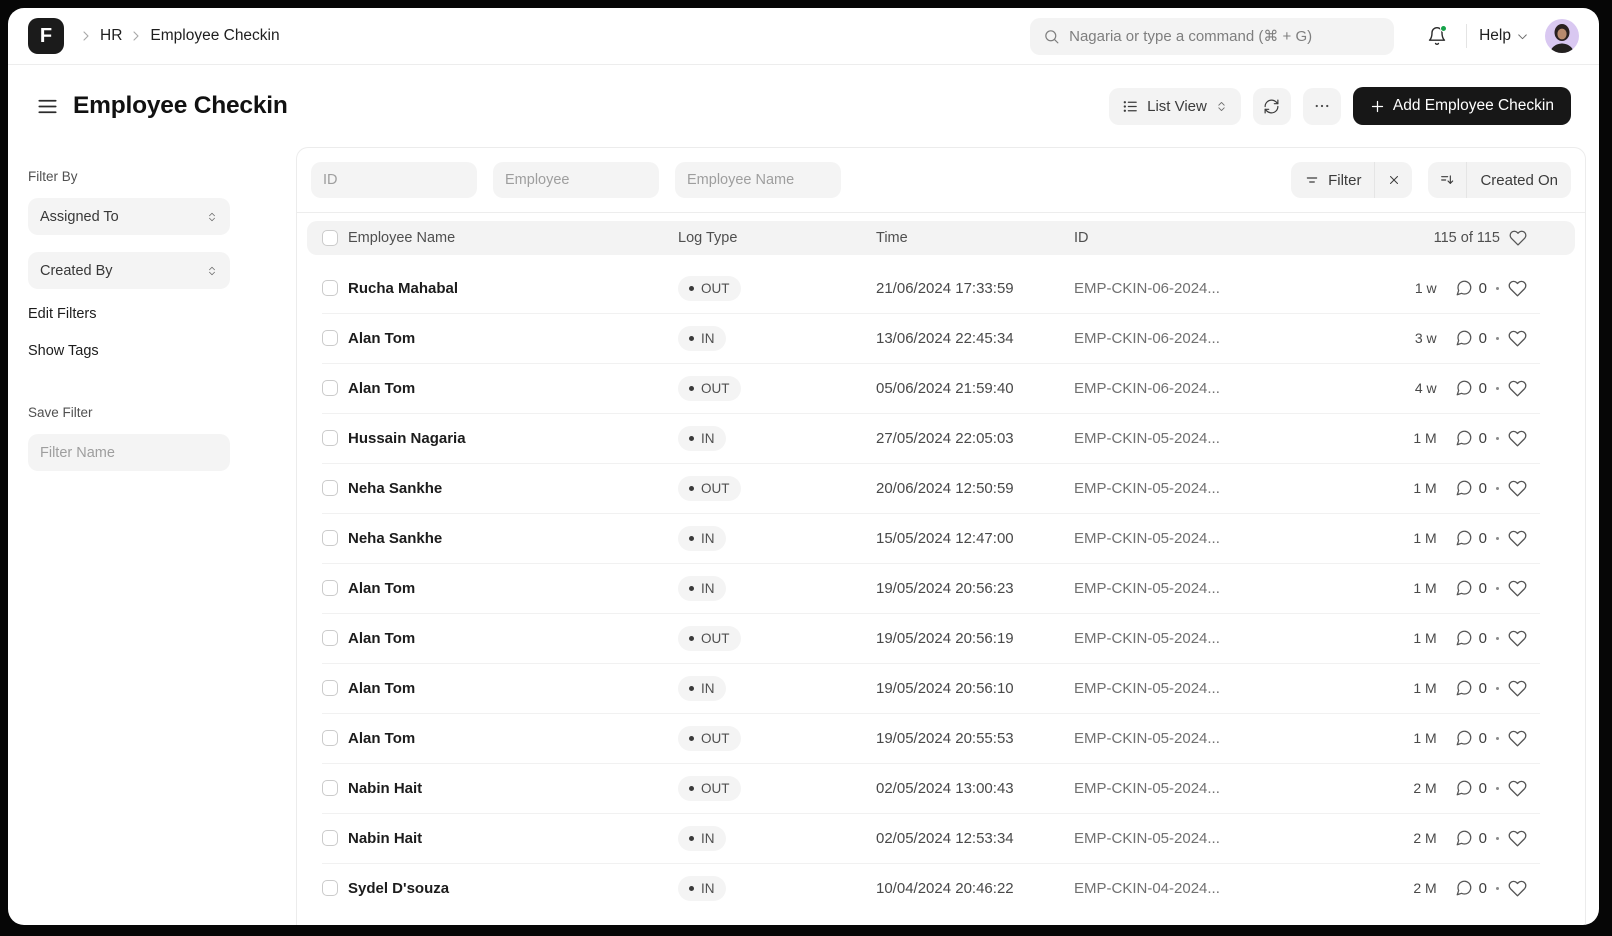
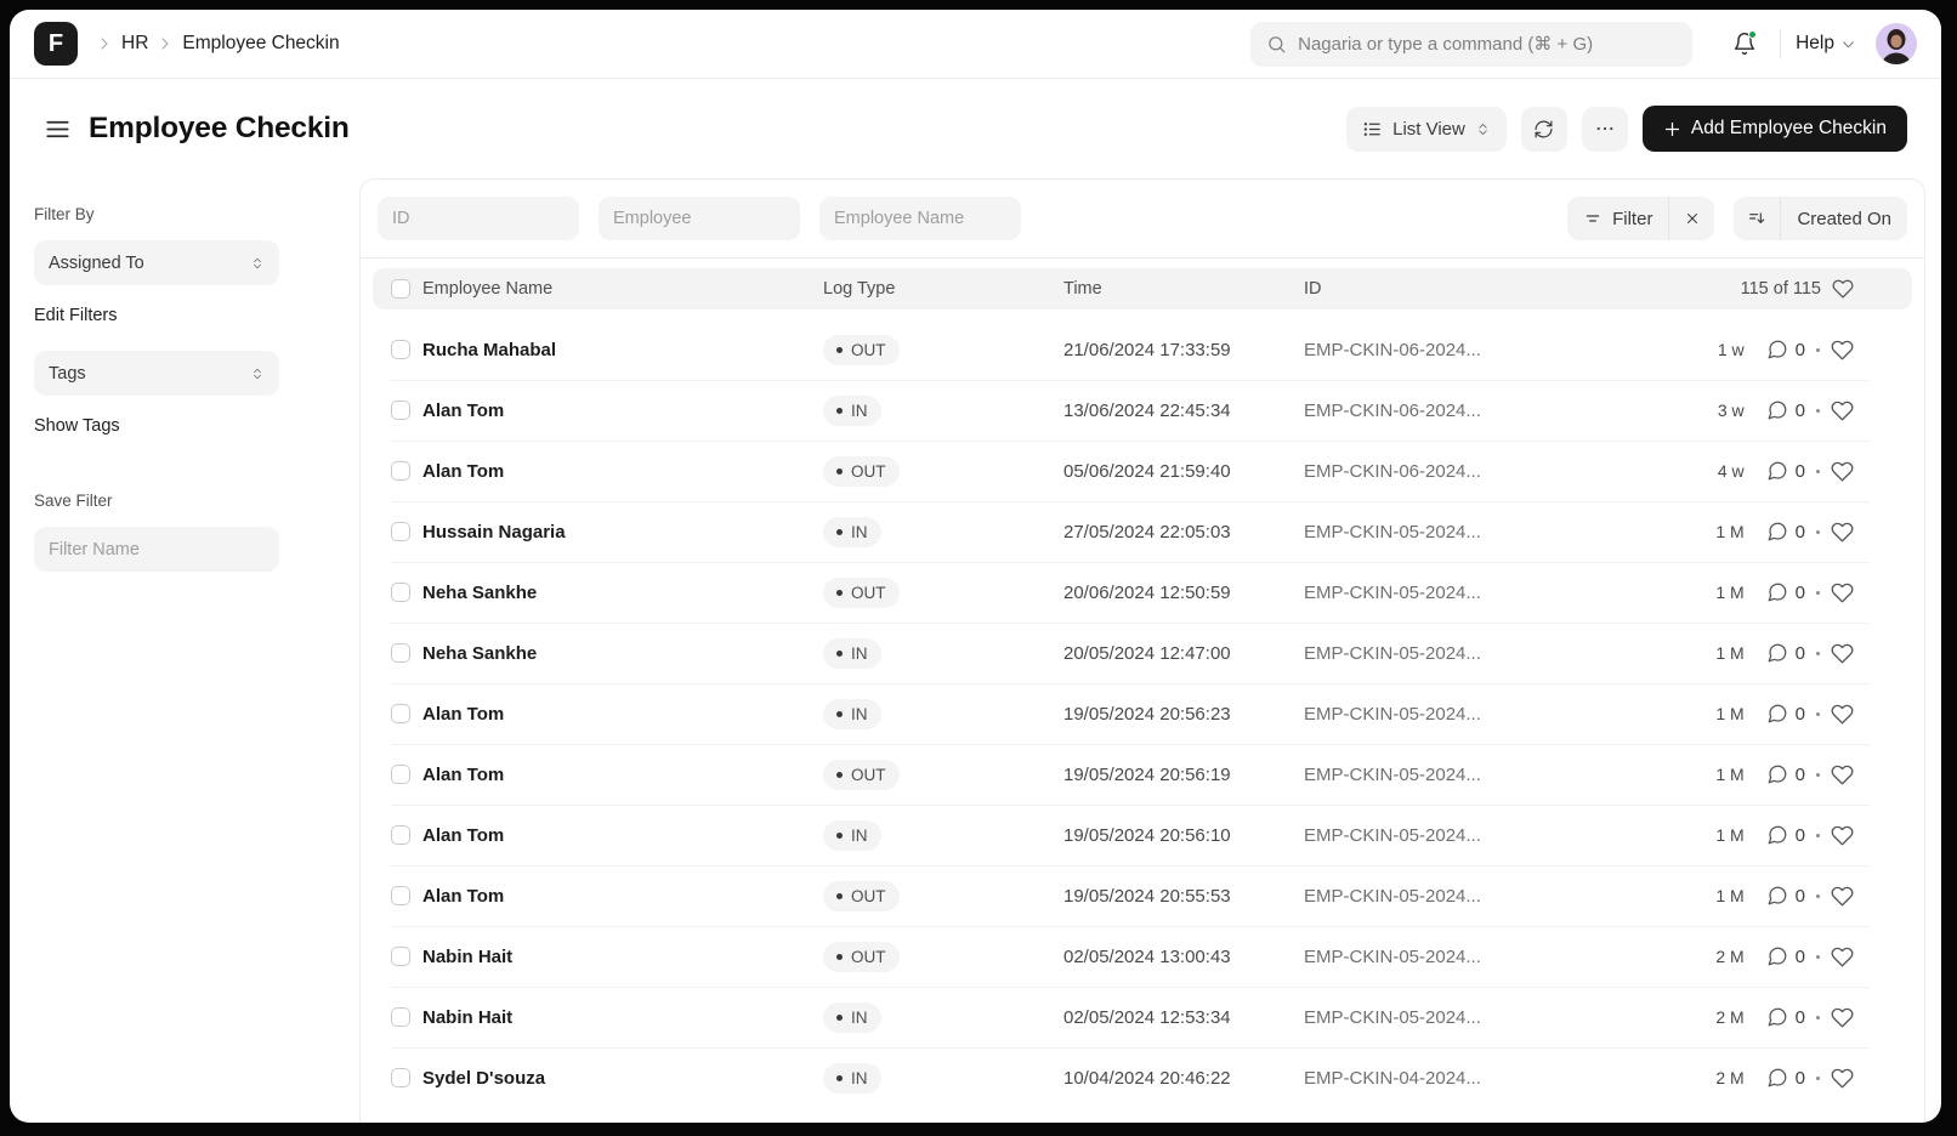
  F
  HR
  Employee Checkin
  Nagaria or type a command (⌘ + G)
  Help
  Employee Checkin
  List View
  Add Employee Checkin
  Filter By
  Assigned To
- Created By
  Edit Filters
+ Tags
  Show Tags
  Save Filter
  Filter Name
  ID
  Employee
  Employee Name
  Filter
  Created On
  Employee Name
  Log Type
  Time
  ID
  115 of 115
  Rucha Mahabal
  OUT
  21/06/2024 17:33:59
  EMP-CKIN-06-2024...
  1 w
  0
  Alan Tom
  IN
  13/06/2024 22:45:34
  EMP-CKIN-06-2024...
  3 w
  0
  Alan Tom
  OUT
  05/06/2024 21:59:40
  EMP-CKIN-06-2024...
  4 w
  0
  Hussain Nagaria
  IN
  27/05/2024 22:05:03
  EMP-CKIN-05-2024...
  1 M
  0
  Neha Sankhe
  OUT
  20/06/2024 12:50:59
  EMP-CKIN-05-2024...
  1 M
  0
  Neha Sankhe
  IN
- 15/05/2024 12:47:00
+ 20/05/2024 12:47:00
  EMP-CKIN-05-2024...
  1 M
  0
  Alan Tom
  IN
  19/05/2024 20:56:23
  EMP-CKIN-05-2024...
  1 M
  0
  Alan Tom
  OUT
  19/05/2024 20:56:19
  EMP-CKIN-05-2024...
  1 M
  0
  Alan Tom
  IN
  19/05/2024 20:56:10
  EMP-CKIN-05-2024...
  1 M
  0
  Alan Tom
  OUT
  19/05/2024 20:55:53
  EMP-CKIN-05-2024...
  1 M
  0
  Nabin Hait
  OUT
  02/05/2024 13:00:43
  EMP-CKIN-05-2024...
  2 M
  0
  Nabin Hait
  IN
  02/05/2024 12:53:34
  EMP-CKIN-05-2024...
  2 M
  0
  Sydel D'souza
  IN
  10/04/2024 20:46:22
  EMP-CKIN-04-2024...
  2 M
  0
